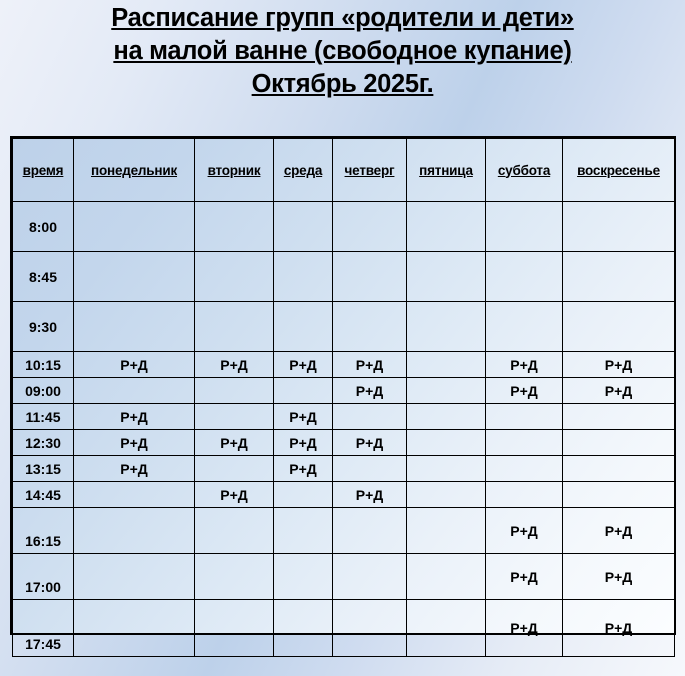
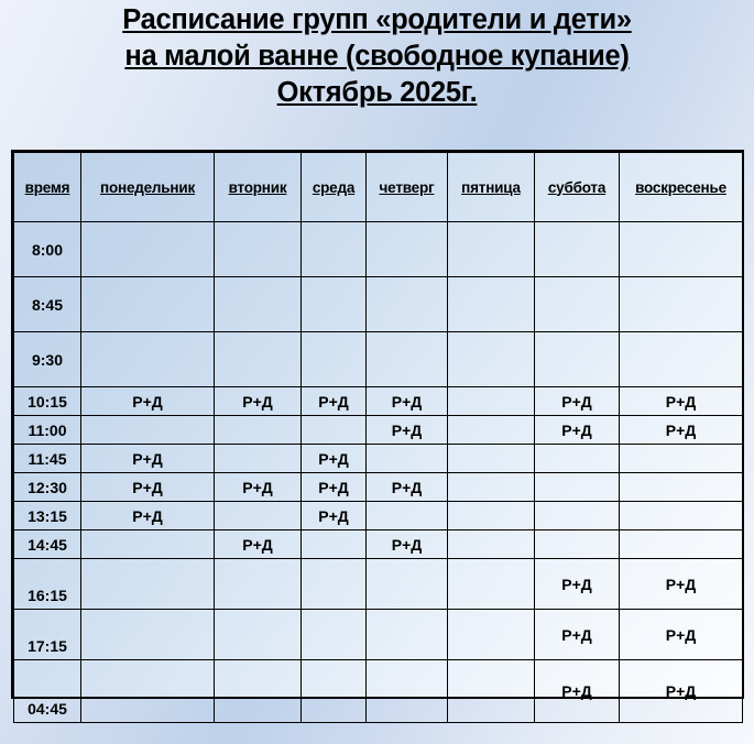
  Расписание групп «родители и дети»
  на малой ванне (свободное купание)
  Октябрь 2025г.
  время	понедельник	вторник	среда	четверг	пятница	суббота	воскресенье
  8:00
  8:45
  9:30
  10:15	Р+Д	Р+Д	Р+Д	Р+Д		Р+Д	Р+Д
- 09:00				Р+Д		Р+Д	Р+Д
+ 11:00				Р+Д		Р+Д	Р+Д
  11:45	Р+Д		Р+Д
  12:30	Р+Д	Р+Д	Р+Д	Р+Д
  13:15	Р+Д		Р+Д
  14:45		Р+Д		Р+Д
  16:15						Р+Д	Р+Д
- 17:00						Р+Д	Р+Д
+ 17:15						Р+Д	Р+Д
- 17:45						Р+Д	Р+Д
+ 04:45						Р+Д	Р+Д
